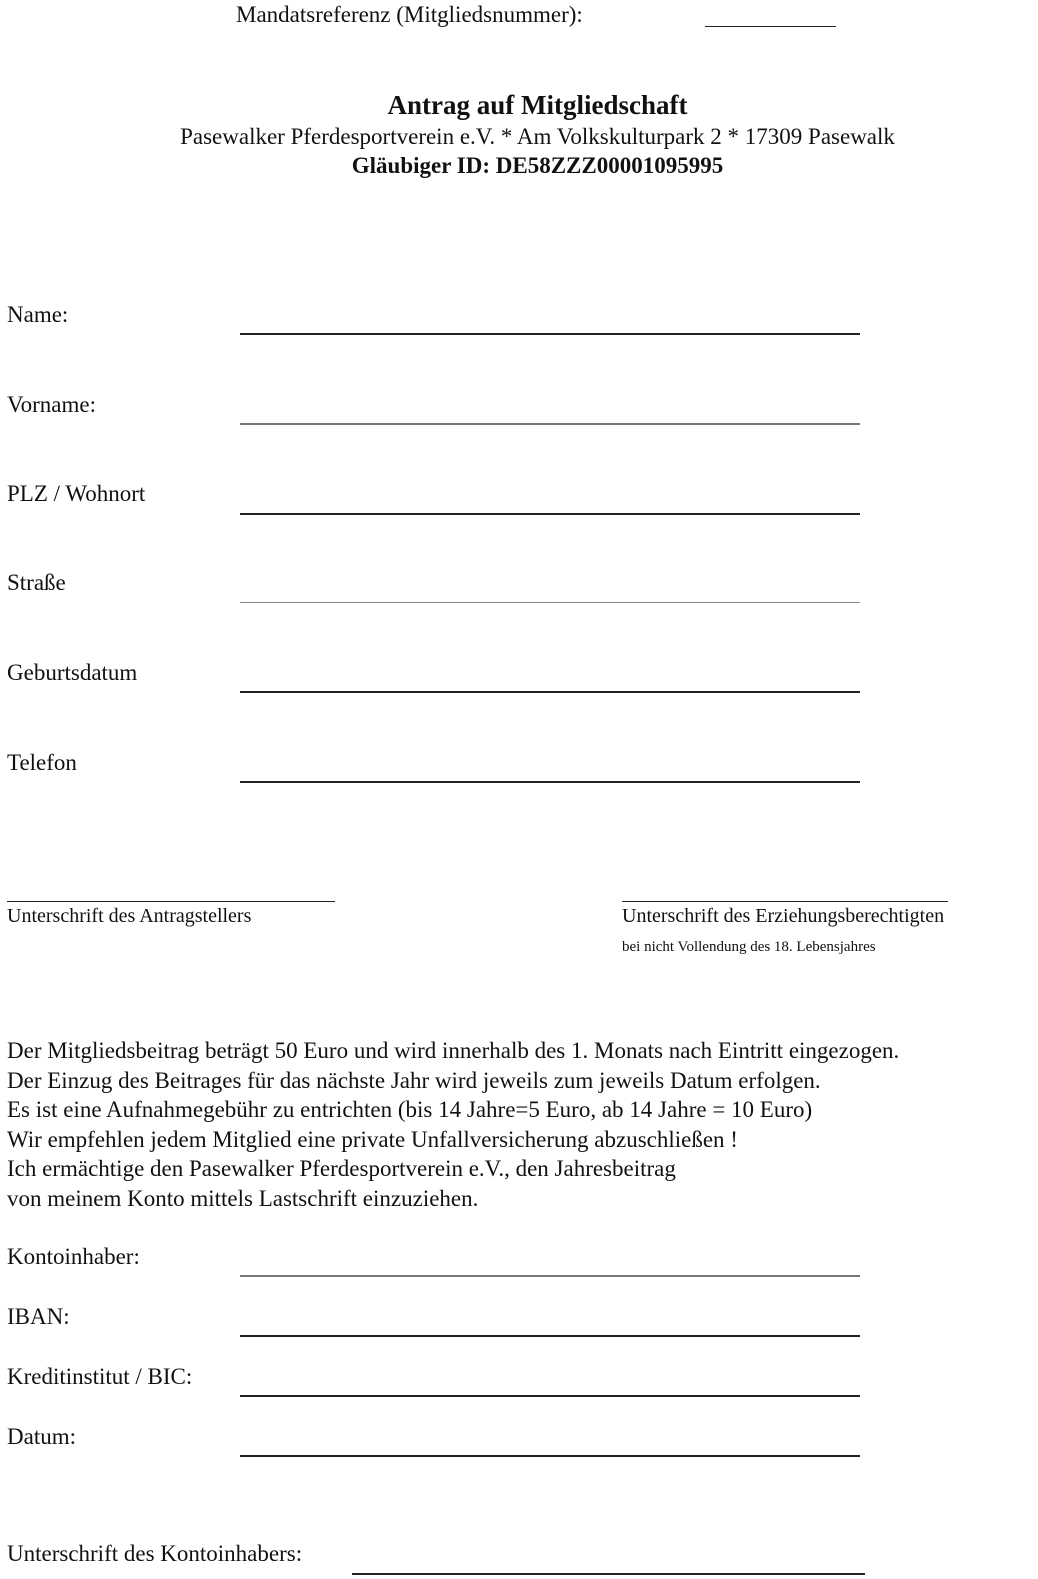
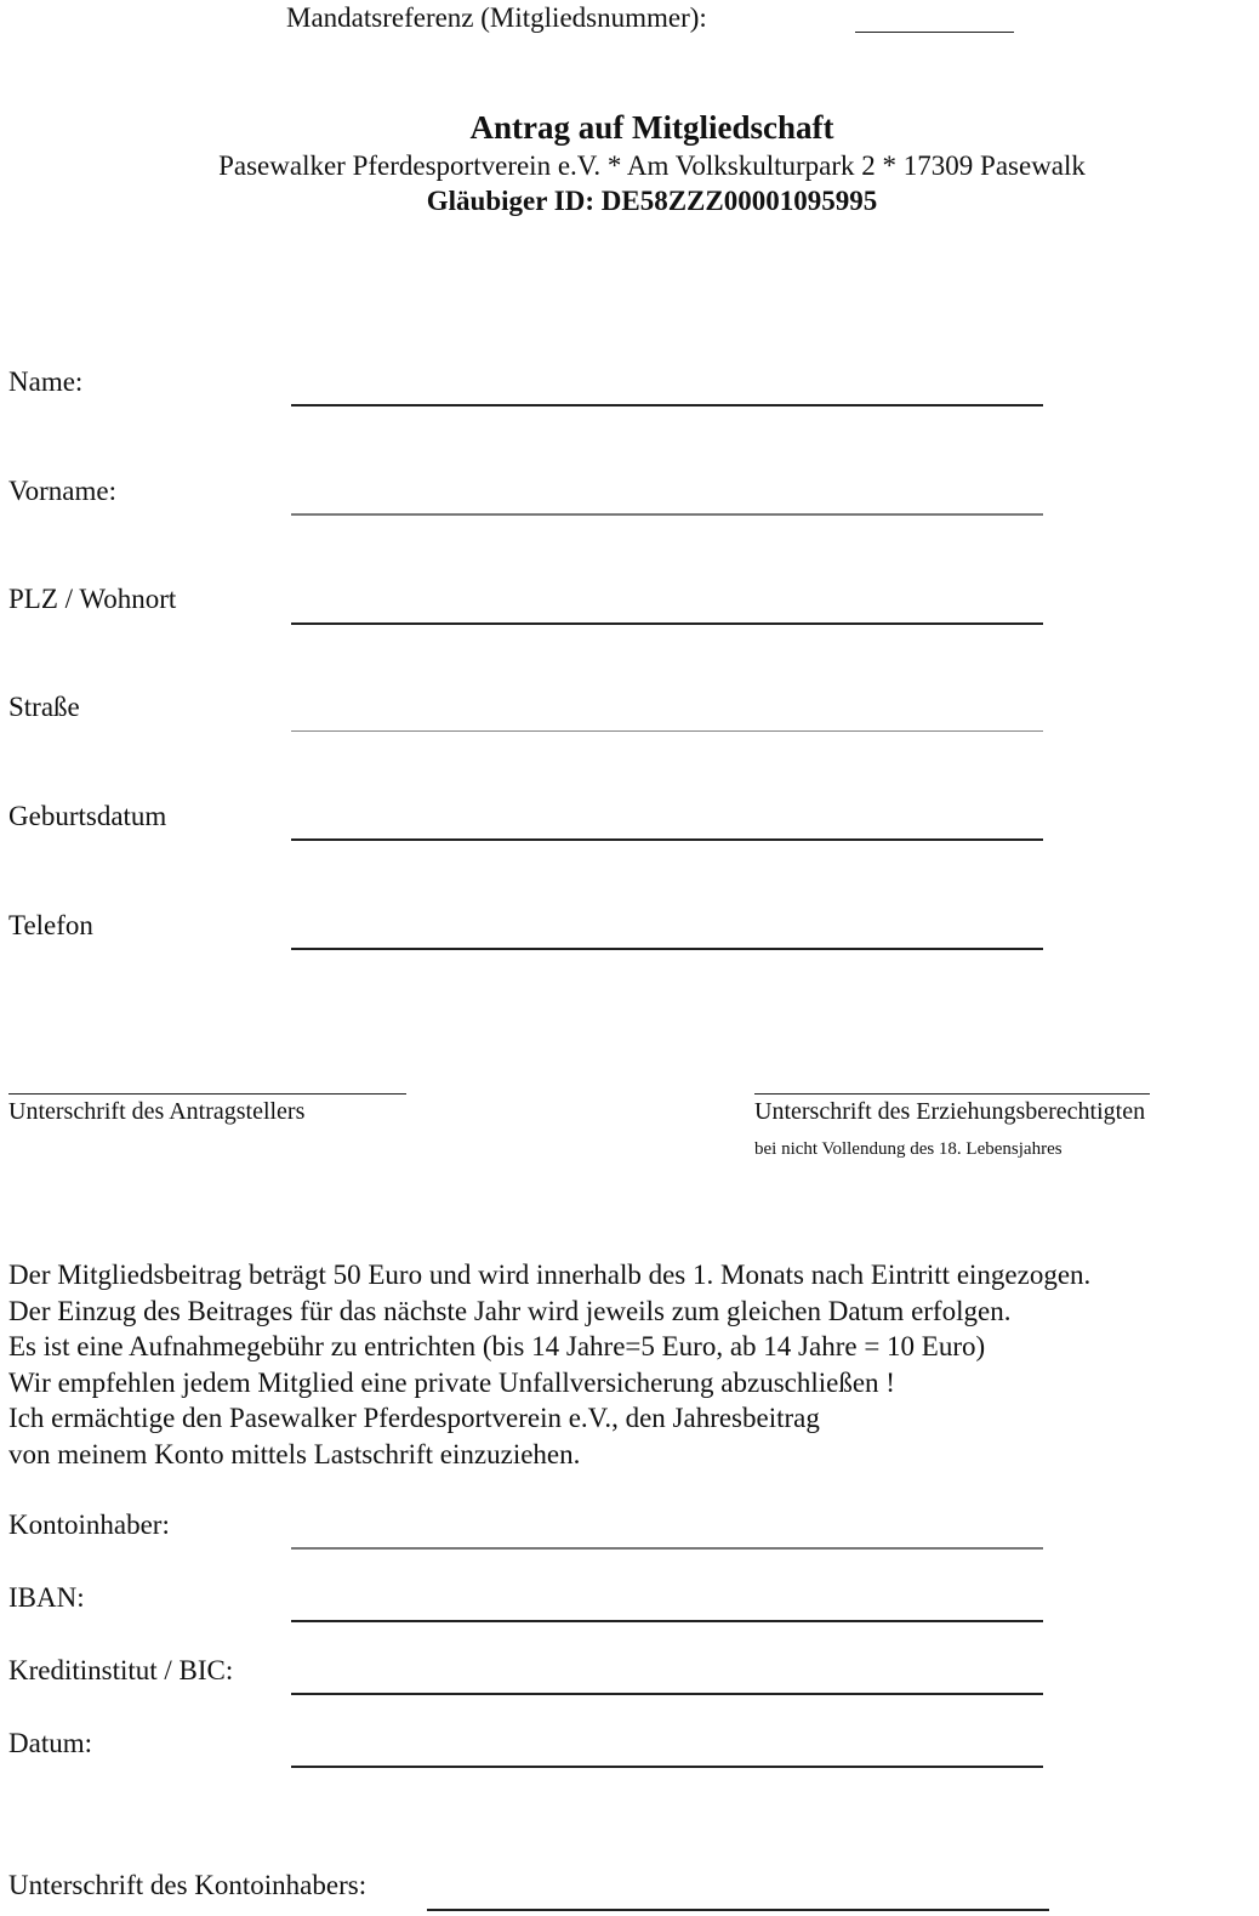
  Mandatsreferenz (Mitgliedsnummer):
  Antrag auf Mitgliedschaft
  Pasewalker Pferdesportverein e.V. * Am Volkskulturpark 2 * 17309 Pasewalk
  Gläubiger ID: DE58ZZZ00001095995
  Name:
  Vorname:
  PLZ / Wohnort
  Straße
  Geburtsdatum
  Telefon
  Unterschrift des Antragstellers
  Unterschrift des Erziehungsberechtigten
  bei nicht Vollendung des 18. Lebensjahres
  Der Mitgliedsbeitrag beträgt 50 Euro und wird innerhalb des 1. Monats nach Eintritt eingezogen.
- Der Einzug des Beitrages für das nächste Jahr wird jeweils zum jeweils Datum erfolgen.
+ Der Einzug des Beitrages für das nächste Jahr wird jeweils zum gleichen Datum erfolgen.
  Es ist eine Aufnahmegebühr zu entrichten (bis 14 Jahre=5 Euro, ab 14 Jahre = 10 Euro)
  Wir empfehlen jedem Mitglied eine private Unfallversicherung abzuschließen !
  Ich ermächtige den Pasewalker Pferdesportverein e.V., den Jahresbeitrag
  von meinem Konto mittels Lastschrift einzuziehen.
  Kontoinhaber:
  IBAN:
  Kreditinstitut / BIC:
  Datum:
  Unterschrift des Kontoinhabers:
